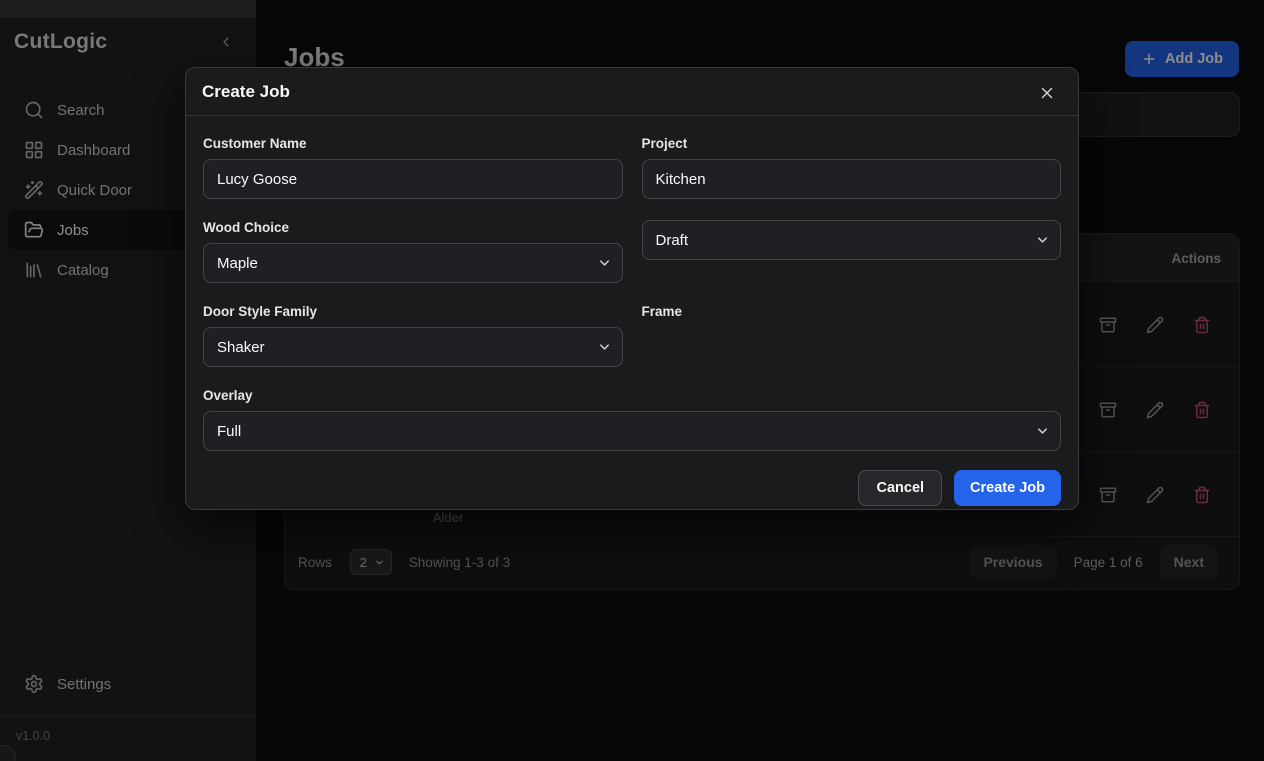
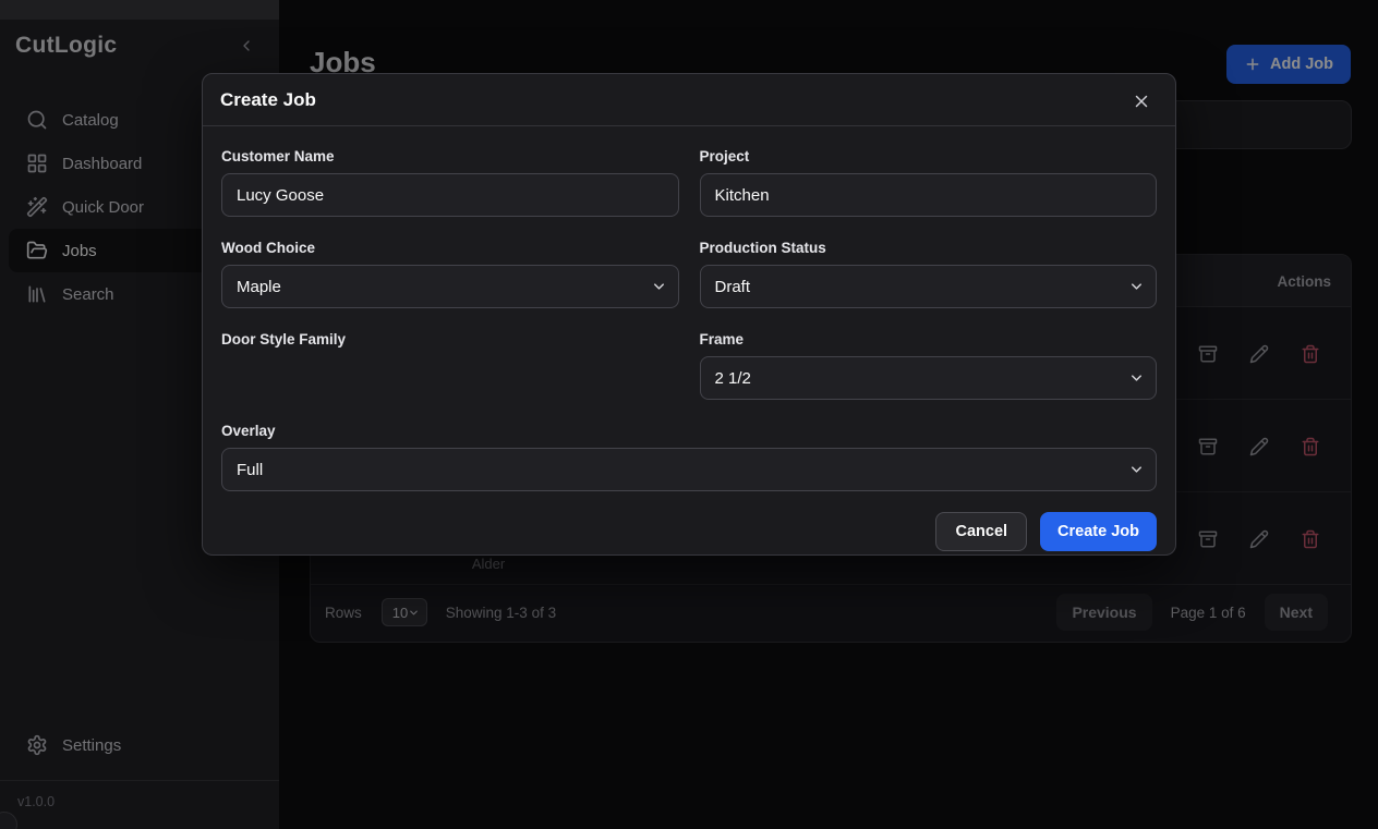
  CutLogic
- Search
+ Catalog
  Dashboard
  Quick Door
  Jobs
- Catalog
+ Search
  Settings
  v1.0.0
  Jobs
  Add Job
  Actions
  Alder
  Rows
- 2
+ 10
  Showing 1-3 of 3
  Previous
  Page 1 of 6
  Next
  Create Job
  Customer Name
  Lucy Goose
  Project
  Kitchen
  Wood Choice
  Maple
+ Production Status
  Draft
  Door Style Family
- Shaker
  Frame
+ 2 1/2
  Overlay
  Full
  Cancel
  Create Job
